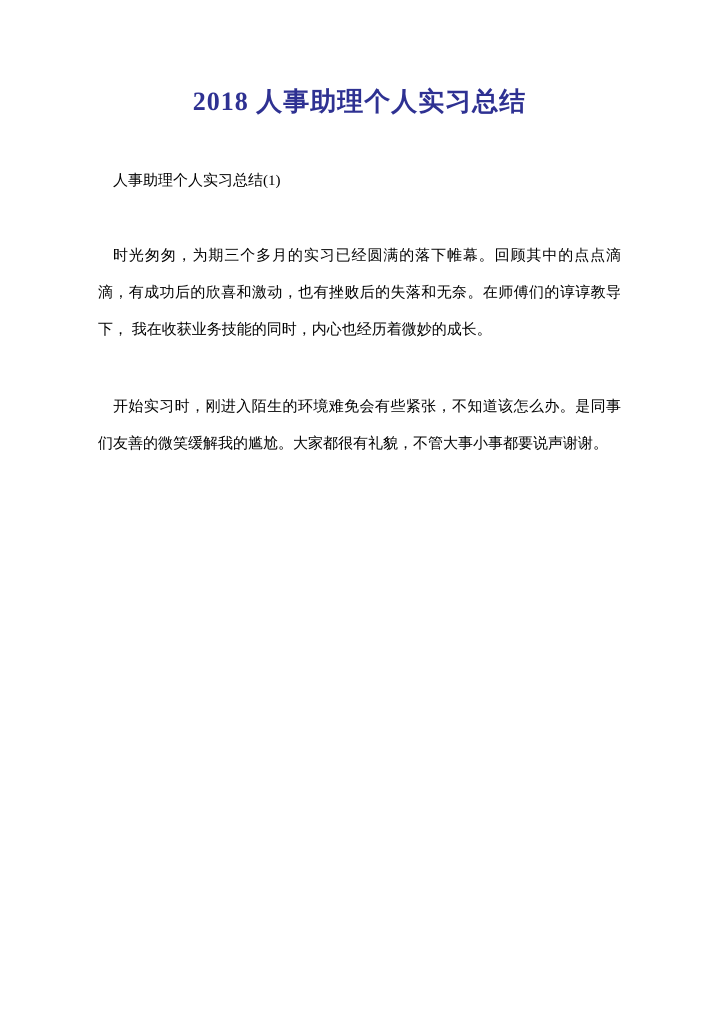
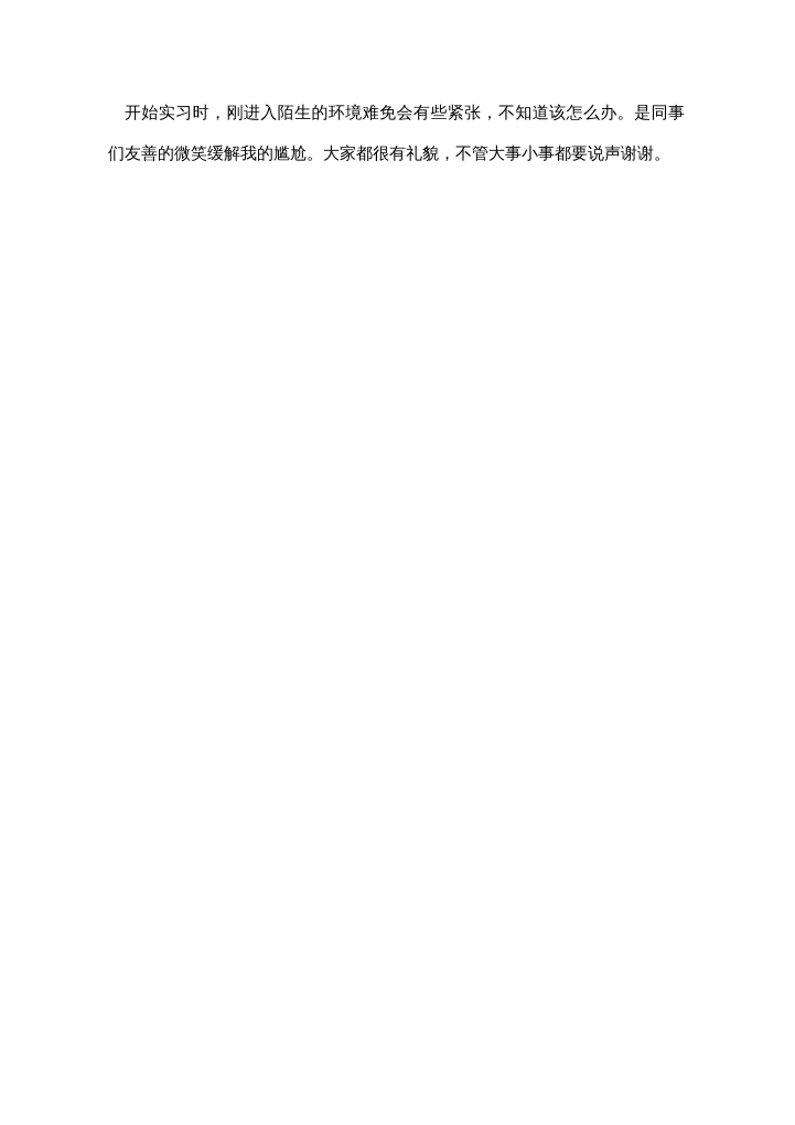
- 2018 人事助理个人实习总结
- 人事助理个人实习总结(1)
- 时光匆匆，为期三个多月的实习已经圆满的落下帷幕。回顾其中的点点滴滴，有成功后的欣喜和激动，也有挫败后的失落和无奈。在师傅们的谆谆教导下， 我在收获业务技能的同时，内心也经历着微妙的成长。
  开始实习时，刚进入陌生的环境难免会有些紧张，不知道该怎么办。是同事们友善的微笑缓解我的尴尬。大家都很有礼貌，不管大事小事都要说声谢谢。
